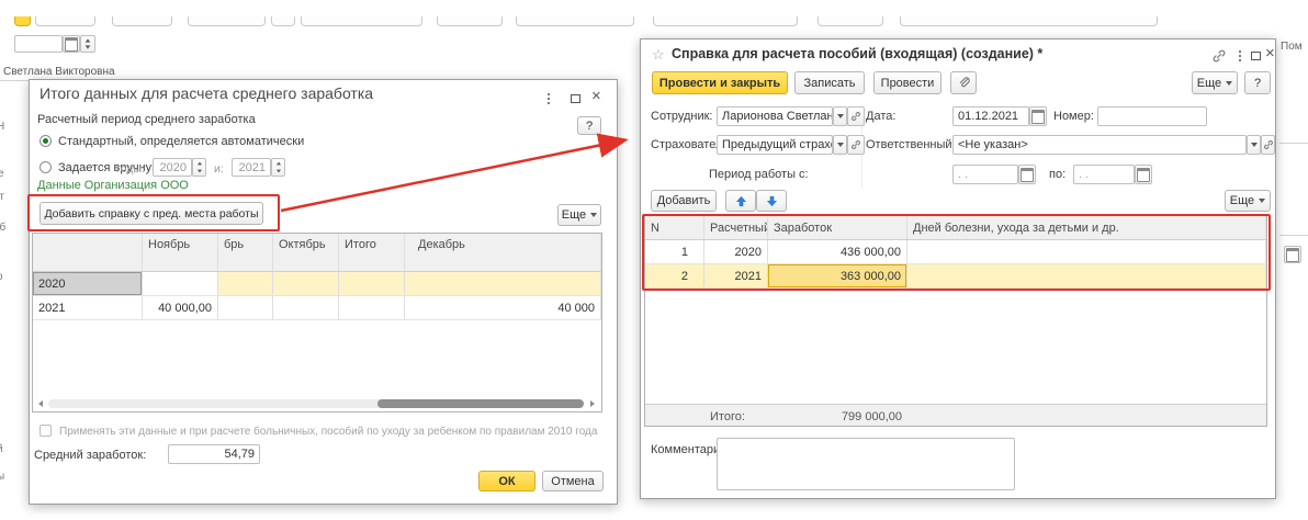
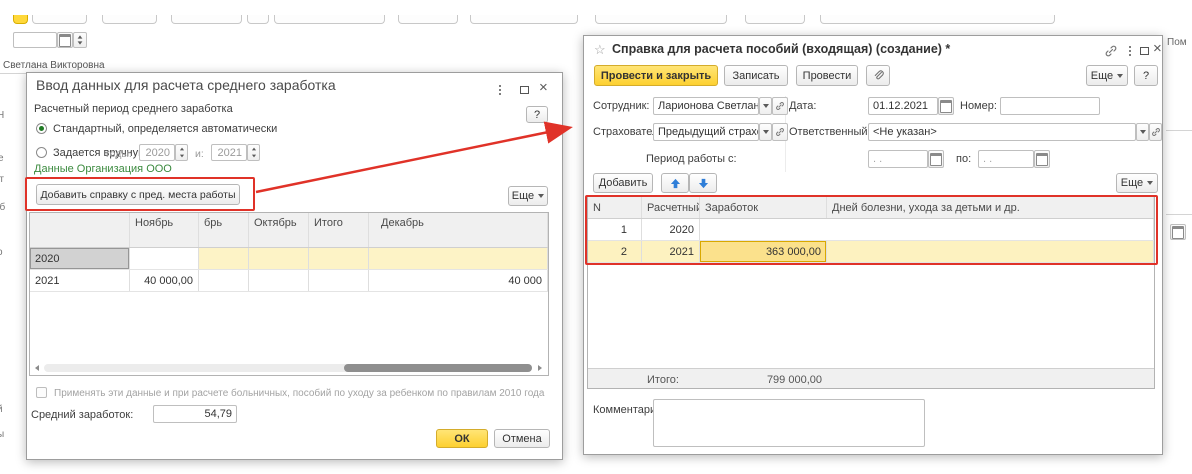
  Светлана Викторовна
  Н
  е
  ы
  Пом
- Итого данных для расчета среднего заработка
+ Ввод данных для расчета среднего заработка
  ×
  ?
  Расчетный период среднего заработка
  Стандартный, определяется автоматически
  Задается вручну
  годы:
  2020
  и:
  2021
  Данные Организация ООО
  Добавить справку с пред. места работы
  Еще
  Ноябрь
  брь
  Октябрь
  Итого
  Декабрь
  2020
  2021
  40 000,00
  40 000
  Применять эти данные и при расчете больничных, пособий по уходу за ребенком по правилам 2010 года
  Средний заработок:
  54,79
  ОК
  Отмена
  ☆
  Справка для расчета пособий (входящая) (создание) *
  ×
  Провести и закрыть
  Записать
  Провести
  Еще
  ?
  Сотрудник:
  Ларионова Светлан
  Дата:
  01.12.2021
  Номер:
  Страховате
  Предыдущий страх
  Ответственный
  <Не указан>
  Период работы с:
  . .
  по:
  . .
  Добавить
  Еще
  N
  Заработок
  Дней болезни, ухода за детьми и др.
  1
  2020
- 436 000,00
  2
  2021
  363 000,00
  Итого:
  799 000,00
  Комментар
